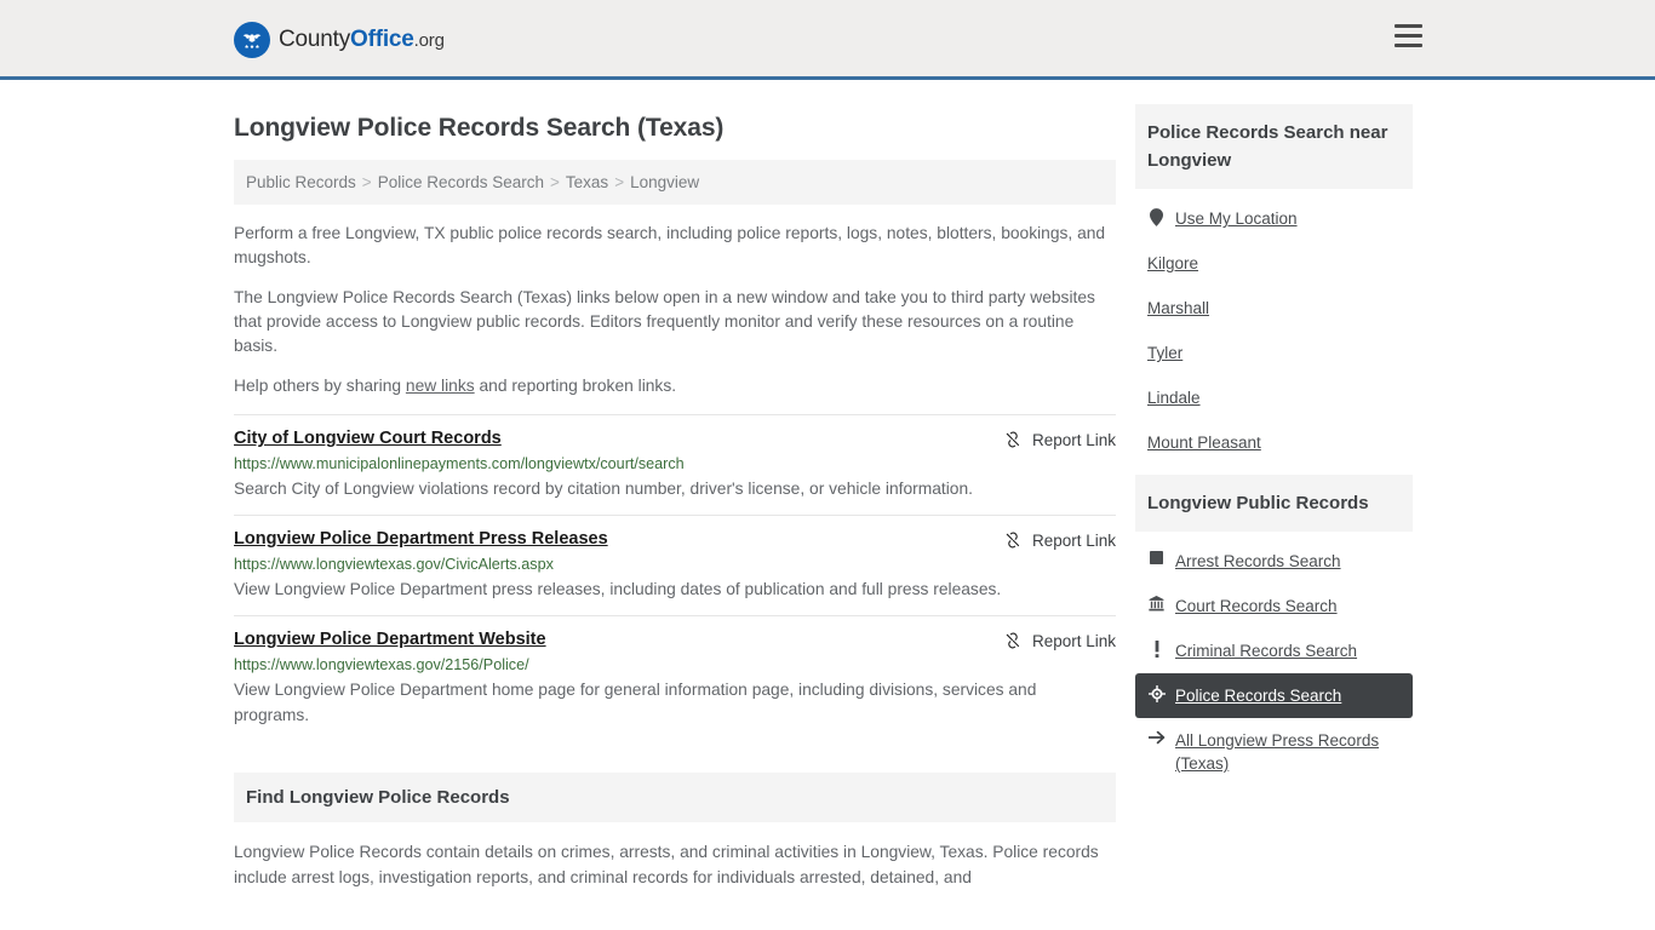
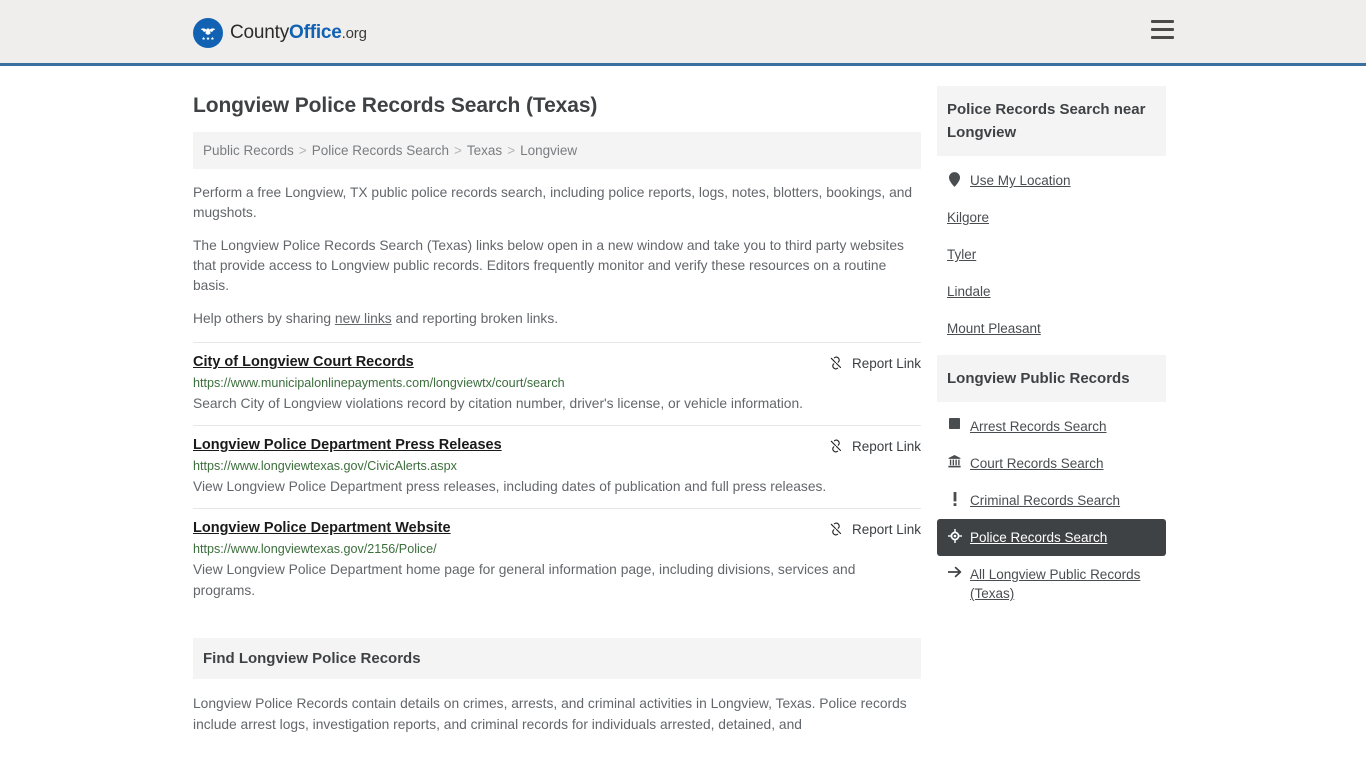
  CountyOffice.org
  Longview Police Records Search (Texas)
  Public Records > Police Records Search > Texas > Longview
  Perform a free Longview, TX public police records search, including police reports, logs, notes, blotters, bookings, and mugshots.
  The Longview Police Records Search (Texas) links below open in a new window and take you to third party websites that provide access to Longview public records. Editors frequently monitor and verify these resources on a routine basis.
  Help others by sharing new links and reporting broken links.
  City of Longview Court Records
  Report Link
  https://www.municipalonlinepayments.com/longviewtx/court/search
  Search City of Longview violations record by citation number, driver's license, or vehicle information.
  Longview Police Department Press Releases
  Report Link
  https://www.longviewtexas.gov/CivicAlerts.aspx
  View Longview Police Department press releases, including dates of publication and full press releases.
  Longview Police Department Website
  Report Link
  https://www.longviewtexas.gov/2156/Police/
  View Longview Police Department home page for general information page, including divisions, services and programs.
  Find Longview Police Records
  Longview Police Records contain details on crimes, arrests, and criminal activities in Longview, Texas. Police records include arrest logs, investigation reports, and criminal records for individuals arrested, detained, and
  Police Records Search near Longview
  Use My Location
  Kilgore
- Marshall
  Tyler
  Lindale
  Mount Pleasant
  Longview Public Records
  Arrest Records Search
  Court Records Search
  Criminal Records Search
  Police Records Search
- All Longview Press Records (Texas)
+ All Longview Public Records (Texas)
